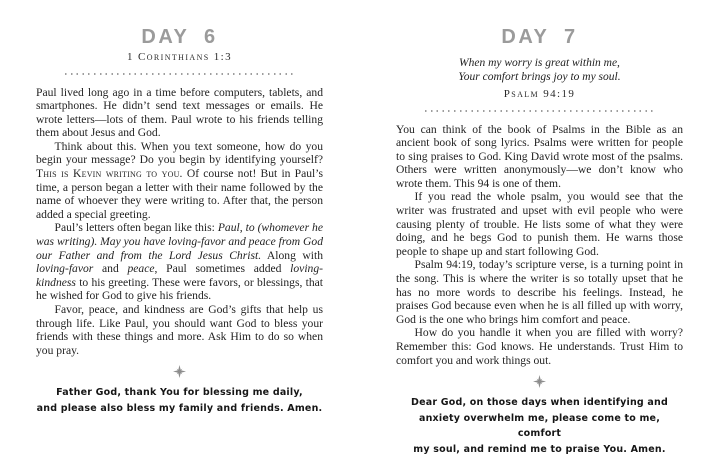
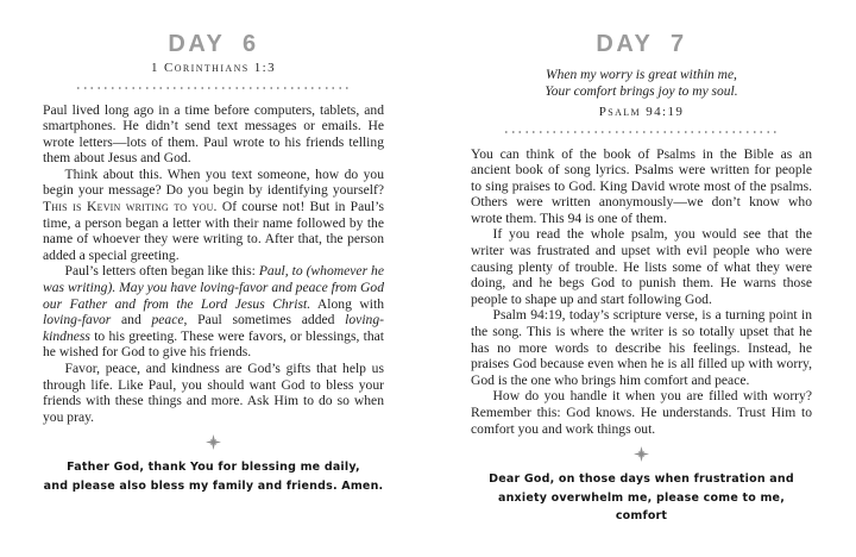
  DAY 6
  1 Corinthians 1:3
  Paul lived long ago in a time before computers, tablets, and smartphones. He didn’t send text messages or emails. He wrote letters—lots of them. Paul wrote to his friends telling them about Jesus and God.
  Think about this. When you text someone, how do you begin your message? Do you begin by identifying yourself? This is Kevin writing to you. Of course not! But in Paul’s time, a person began a letter with their name followed by the name of whoever they were writing to. After that, the person added a special greeting.
  Paul’s letters often began like this: Paul, to (whomever he was writing). May you have loving-favor and peace from God our Father and from the Lord Jesus Christ. Along with loving-favor and peace, Paul sometimes added loving-kindness to his greeting. These were favors, or blessings, that he wished for God to give his friends.
  Favor, peace, and kindness are God’s gifts that help us through life. Like Paul, you should want God to bless your friends with these things and more. Ask Him to do so when you pray.
  Father God, thank You for blessing me daily,
  and please also bless my family and friends. Amen.
  DAY 7
  When my worry is great within me,
  Your comfort brings joy to my soul.
  Psalm 94:19
  You can think of the book of Psalms in the Bible as an ancient book of song lyrics. Psalms were written for people to sing praises to God. King David wrote most of the psalms. Others were written anonymously—we don’t know who wrote them. This 94 is one of them.
  If you read the whole psalm, you would see that the writer was frustrated and upset with evil people who were causing plenty of trouble. He lists some of what they were doing, and he begs God to punish them. He warns those people to shape up and start following God.
  Psalm 94:19, today’s scripture verse, is a turning point in the song. This is where the writer is so totally upset that he has no more words to describe his feelings. Instead, he praises God because even when he is all filled up with worry, God is the one who brings him comfort and peace.
  How do you handle it when you are filled with worry? Remember this: God knows. He understands. Trust Him to comfort you and work things out.
- Dear God, on those days when identifying and
+ Dear God, on those days when frustration and
  anxiety overwhelm me, please come to me, comfort
- my soul, and remind me to praise You. Amen.
